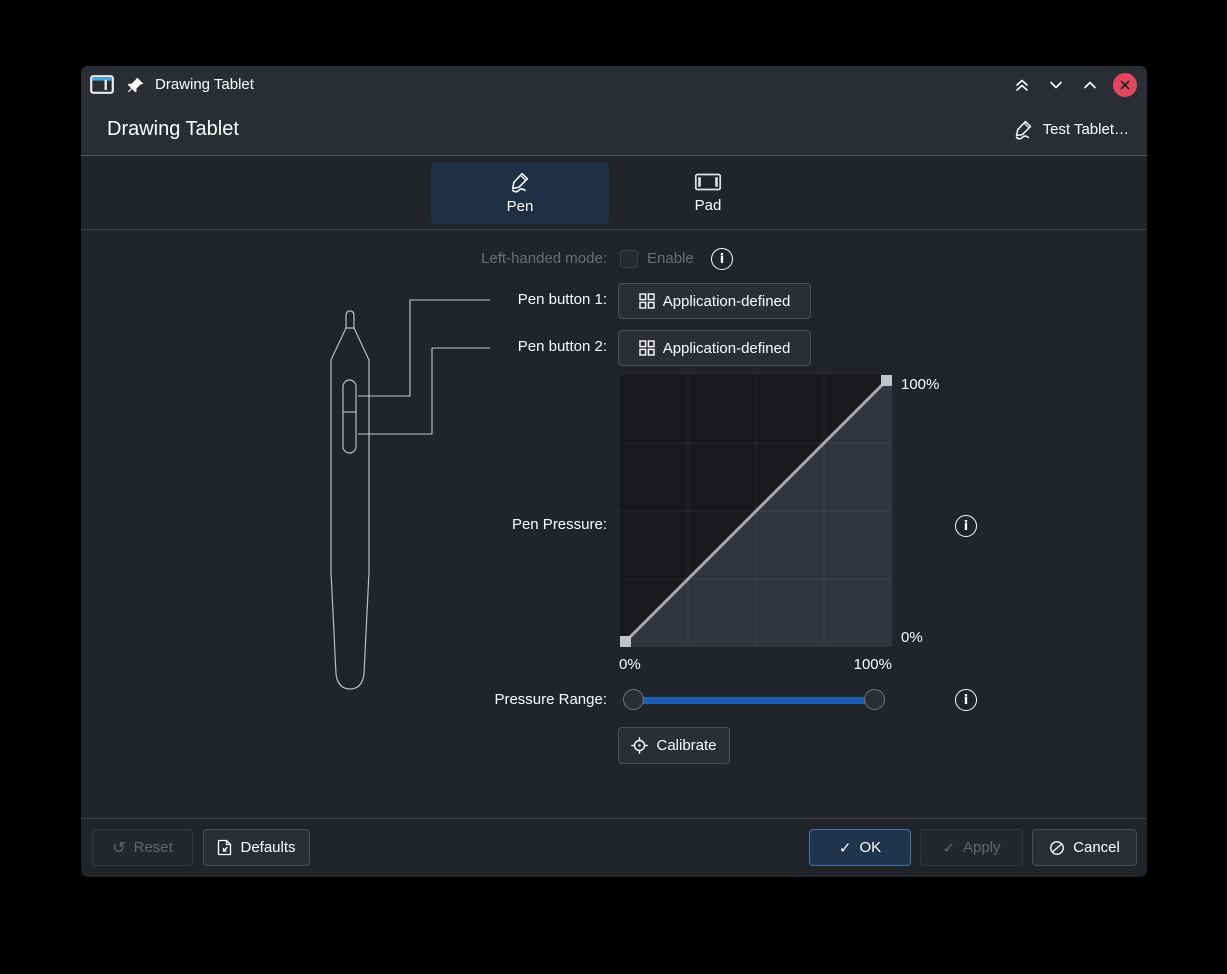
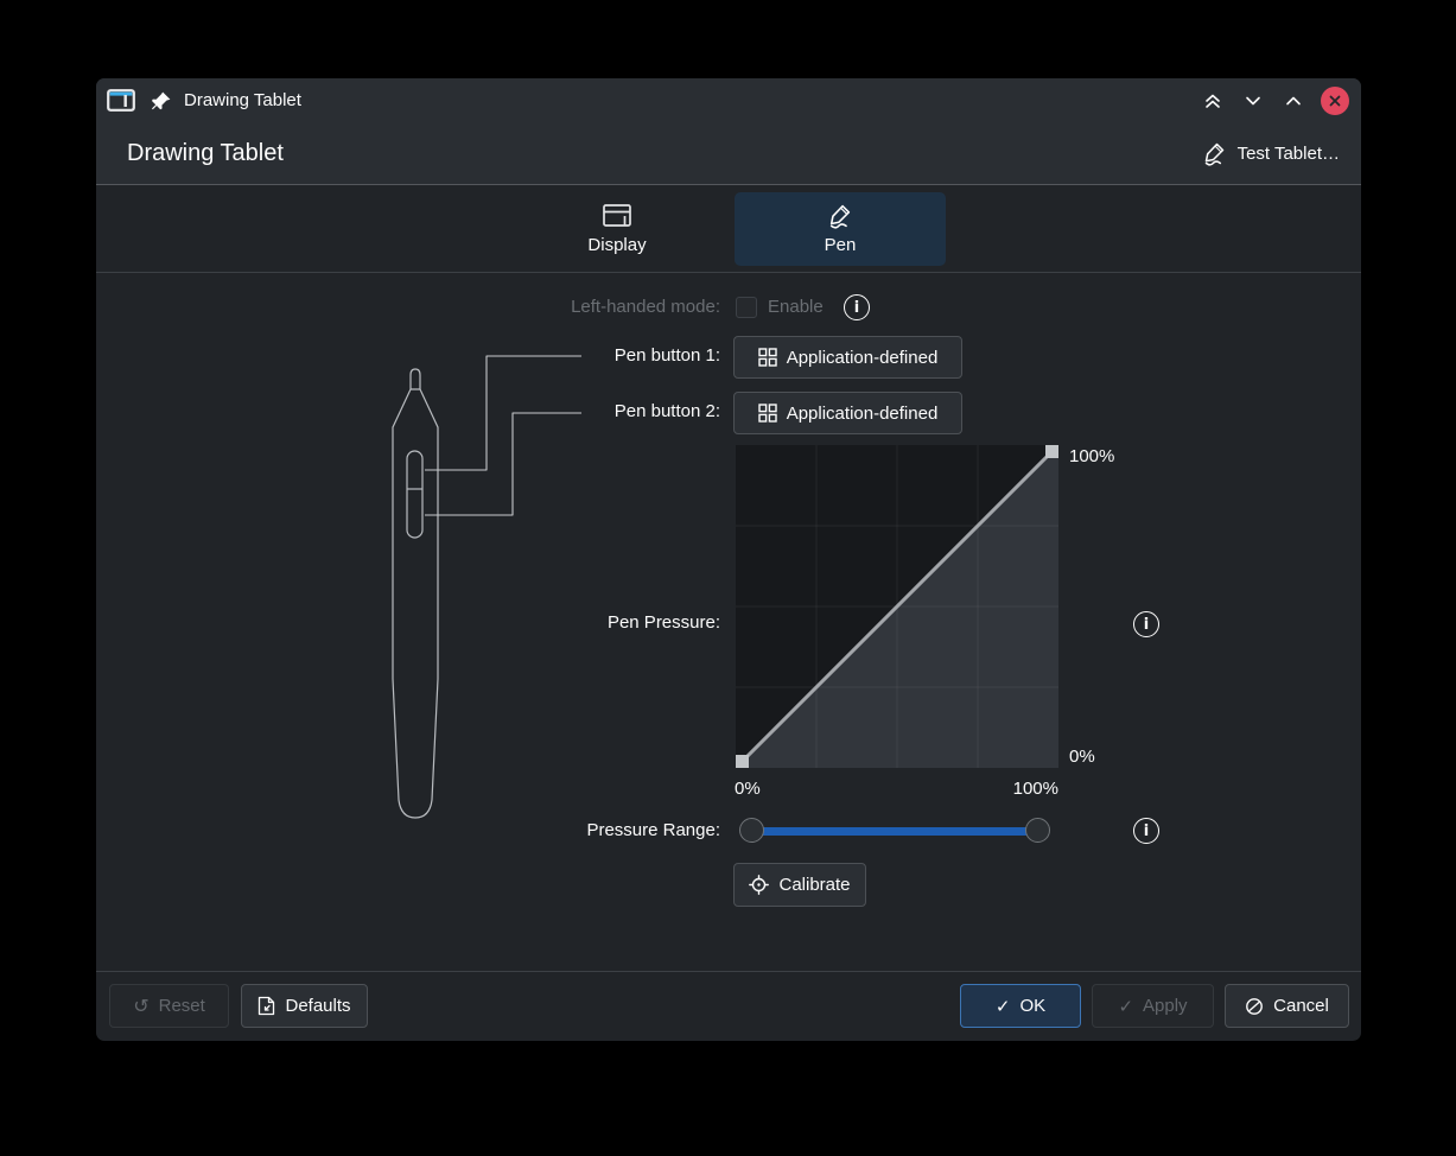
  Drawing Tablet
  Drawing Tablet
  Test Tablet…
+ Display
  Pen
- Pad
  Left-handed mode:
  Enable
  i
  Pen button 1:
  Application-defined
  Pen button 2:
  Application-defined
  Pen Pressure:
  100%
  0%
  0%
  100%
  i
  Pressure Range:
  i
  Calibrate
  ↺
  Reset
  Defaults
  ✓
  OK
  ✓
  Apply
  Cancel
